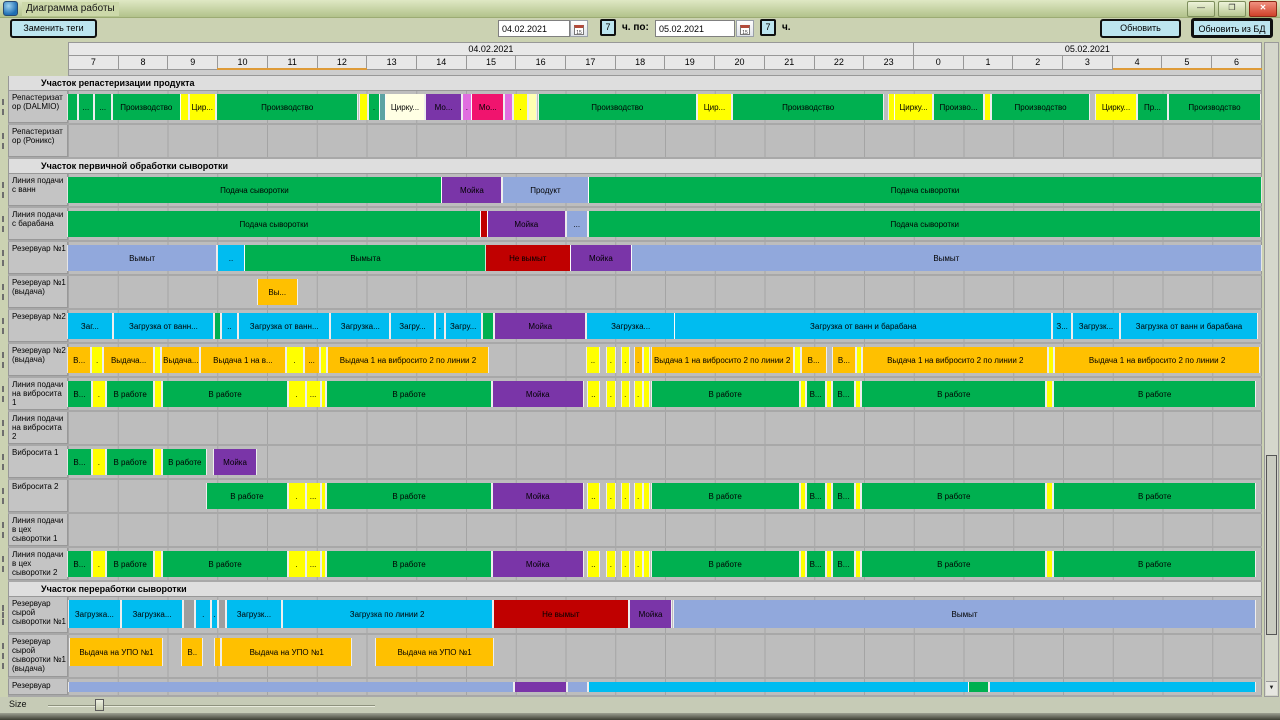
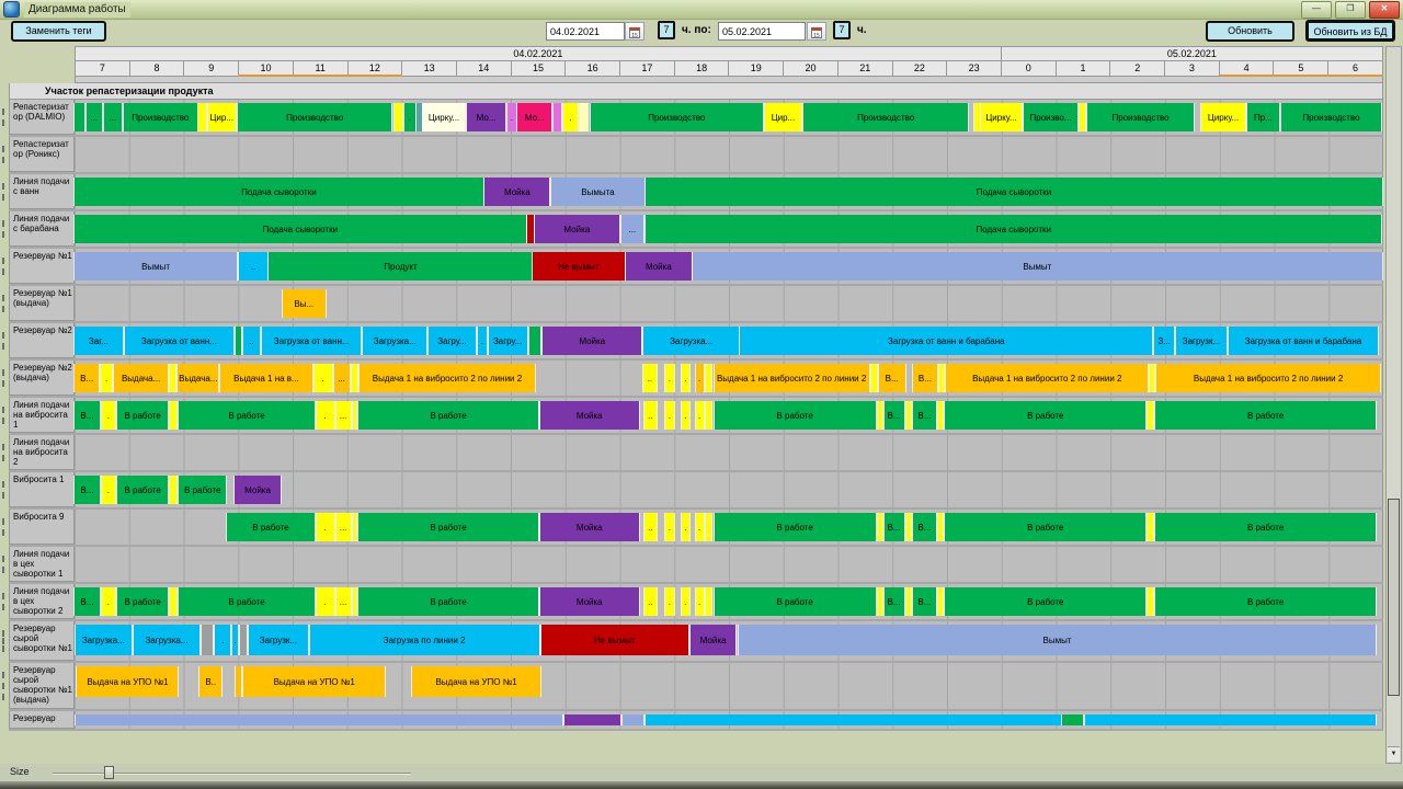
  Диаграмма работы
  —
  ❐
  ✕
  Заменить теги
  04.02.2021
  7
  ч. по:
  05.02.2021
  7
  ч.
  Обновить
  Обновить из БД
  04.02.2021
  05.02.2021
  7
  8
  9
  10
  11
  12
  13
  14
  15
  16
  17
  18
  19
  20
  21
  22
  23
  0
  1
  2
  3
  4
  5
  6
  Участок репастеризации продукта
  Репастеризатор (DALMIO)
  ...
  ...
  Производство
  Цир...
  Производство
  .
  Цирку...
  Мо...
  .
  Мо...
  .
  Производство
  Цир...
  Производство
  Цирку...
  Произво...
  Производство
  Цирку...
  Пр...
  Производство
  Репастеризатор (Роникс)
- Участок первичной обработки сыворотки
  Линия подачи с ванн
  Подача сыворотки
  Мойка
- Продукт
+ Вымыта
  Подача сыворотки
  Линия подачи с барабана
  Подача сыворотки
  Мойка
  ...
  Подача сыворотки
  Резервуар №1
  Вымыт
  ..
- Вымыта
+ Продукт
  Не вымыт
  Мойка
  Вымыт
  Резервуар №1 (выдача)
  Вы...
  Резервуар №2
  Заг...
  Загрузка от ванн...
  ..
  Загрузка от ванн...
  Загрузка...
  Загру...
  .
  Загру...
  Мойка
  Загрузка...
  Загрузка от ванн и барабана
  З...
  Загрузк...
  Загрузка от ванн и барабана
  Резервуар №2 (выдача)
  В...
  .
  Выдача...
  Выдача...
  Выдача 1 на в...
  .
  ...
  Выдача 1 на вибросито 2 по линии 2
  ..
  .
  .
  .
  Выдача 1 на вибросито 2 по линии 2
  В...
  В...
  Выдача 1 на вибросито 2 по линии 2
  Выдача 1 на вибросито 2 по линии 2
  Линия подачи на вибросита 1
  В...
  .
  В работе
  В работе
  .
  ...
  В работе
  Мойка
  ..
  .
  .
  .
  В работе
  В...
  В...
  В работе
  В работе
  Линия подачи на вибросита 2
  Вибросита 1
  В...
  .
  В работе
  В работе
  Мойка
- Вибросита 2
+ Вибросита 9
  В работе
  .
  ...
  В работе
  Мойка
  ..
  .
  .
  .
  В работе
  В...
  В...
  В работе
  В работе
  Линия подачи в цех сыворотки 1
  Линия подачи в цех сыворотки 2
  В...
  .
  В работе
  В работе
  .
  ...
  В работе
  Мойка
  ..
  .
  .
  .
  В работе
  В...
  В...
  В работе
  В работе
- Участок переработки сыворотки
  Резервуар сырой сыворотки №1
  Загрузка...
  Загрузка...
  .
  .
  Загрузк...
  Загрузка по линии 2
  Не вымыт
  Мойка
  Вымыт
  Резервуар сырой сыворотки №1 (выдача)
  Выдача на УПО №1
  В..
  Выдача на УПО №1
  Выдача на УПО №1
  Резервуар
  Size
